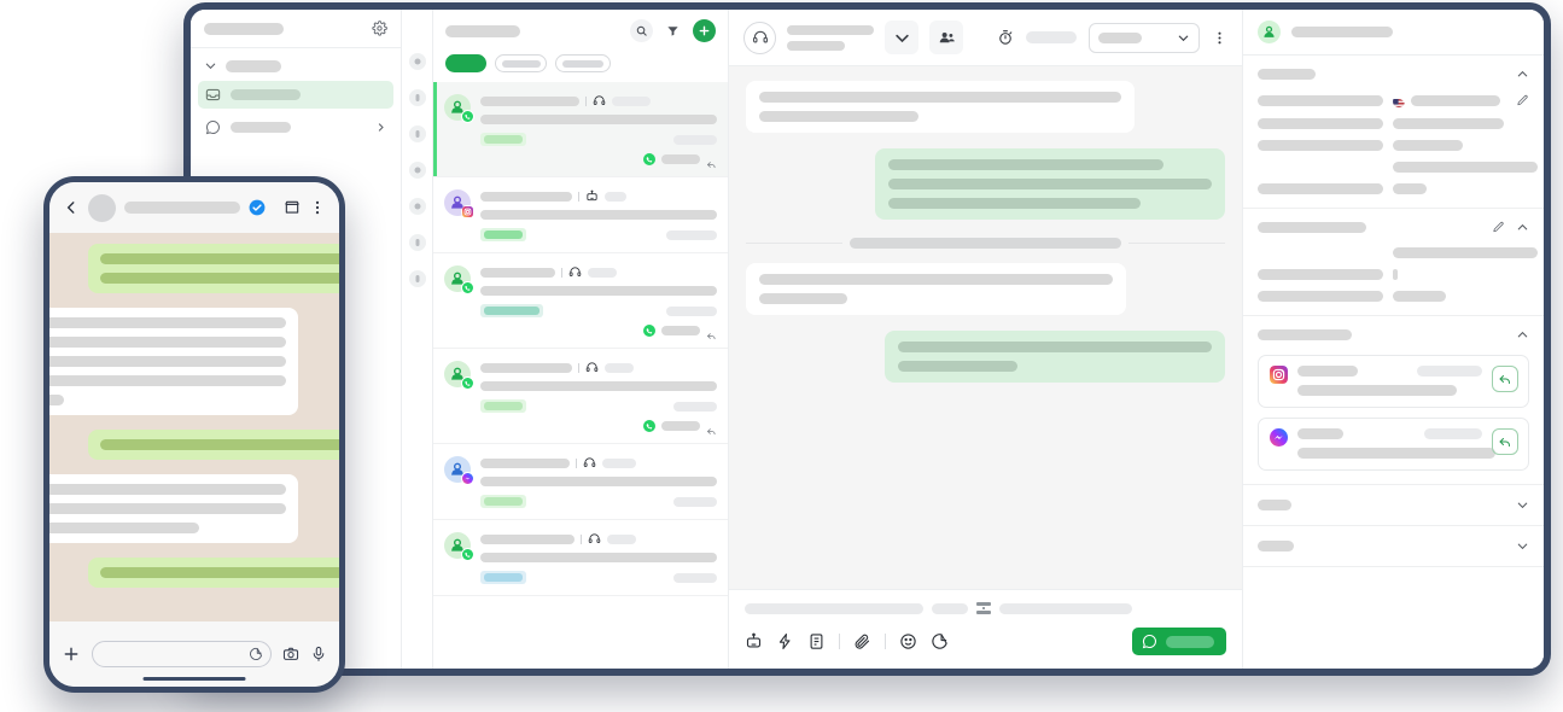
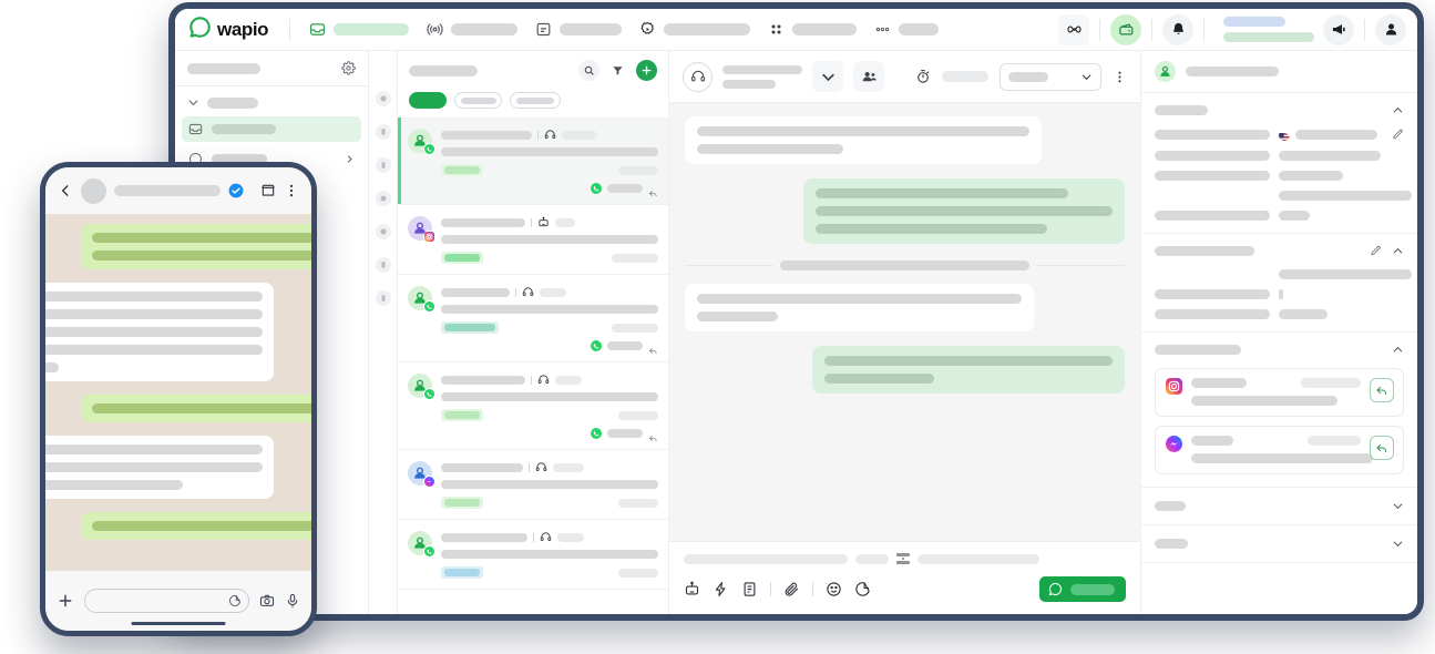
+ wapio
